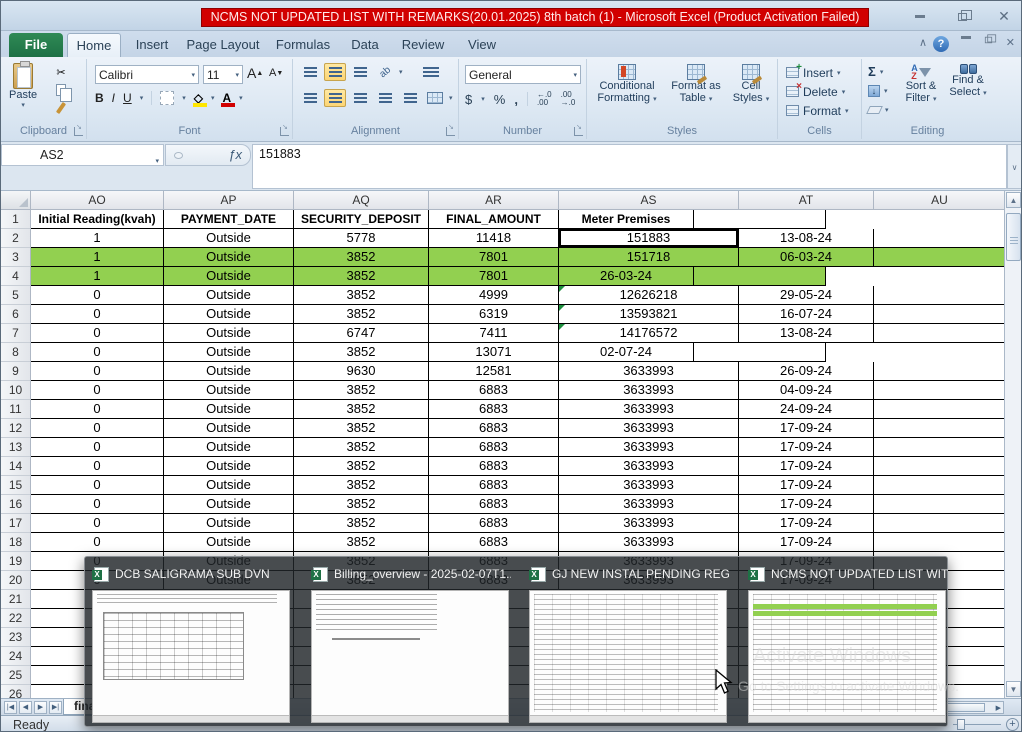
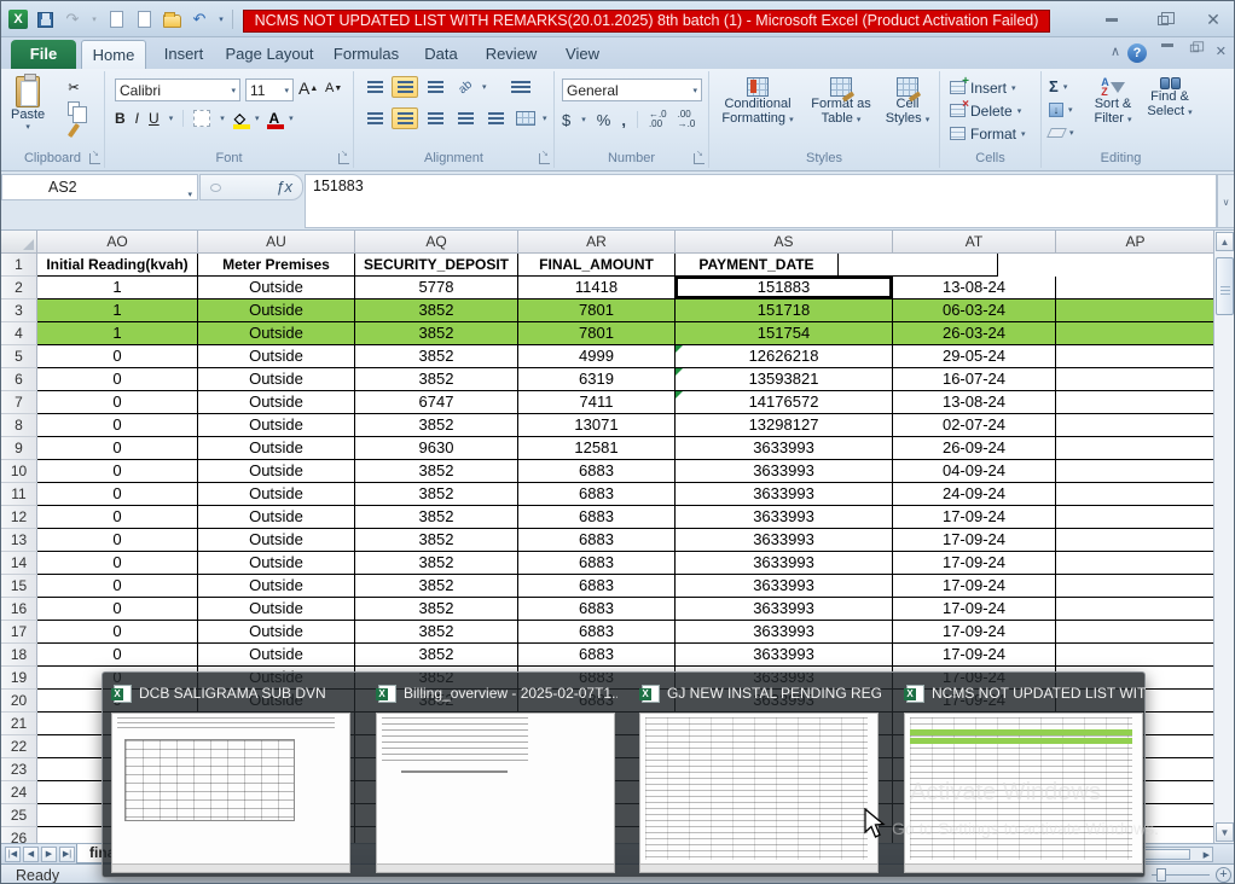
+ X
+ ↷
+ ↶
  NCMS NOT UPDATED LIST WITH REMARKS(20.01.2025) 8th batch (1) - Microsoft Excel (Product Activation Failed)
  ✕
  File
  Home
  Insert
  Page Layout
  Formulas
  Data
  Review
  View
  ∧
  ?
  ✕
  Paste
  ✂
  Clipboard
  Calibri
  11
  A
  A
  B
  I
  U
  ◇
  A
  Font
  Alignment
  General
  $
  %
  ,
  ←.0
  .00
  .00
  →.0
  Number
  Conditional Formatting
  Format as Table
  Cell Styles
  Styles
  Insert
  Delete
  Format
  Cells
  Σ
  ↓
  A
  Z
  Sort & Filter
  Find & Select
  Editing
  AS2
  ƒx
  151883
  ∨
  AO
- AP
+ AU
  AQ
  AR
  AS
  AT
- AU
+ AP
  1
  Initial Reading(kvah)
- PAYMENT_DATE
+ Meter Premises
  SECURITY_DEPOSIT
  FINAL_AMOUNT
- Meter Premises
+ PAYMENT_DATE
  2
  1
  Outside
  5778
  11418
  151883
  13-08-24
  3
  1
  Outside
  3852
  7801
  151718
  06-03-24
  4
  1
  Outside
  3852
  7801
+ 151754
  26-03-24
  5
  0
  Outside
  3852
  4999
  12626218
  29-05-24
  6
  0
  Outside
  3852
  6319
  13593821
  16-07-24
  7
  0
  Outside
  6747
  7411
  14176572
  13-08-24
  8
  0
  Outside
  3852
  13071
+ 13298127
  02-07-24
  9
  0
  Outside
  9630
  12581
  3633993
  26-09-24
  10
  0
  Outside
  3852
  6883
  3633993
  04-09-24
  11
  0
  Outside
  3852
  6883
  3633993
  24-09-24
  12
  0
  Outside
  3852
  6883
  3633993
  17-09-24
  13
  0
  Outside
  3852
  6883
  3633993
  17-09-24
  14
  0
  Outside
  3852
  6883
  3633993
  17-09-24
  15
  0
  Outside
  3852
  6883
  3633993
  17-09-24
  16
  0
  Outside
  3852
  6883
  3633993
  17-09-24
  17
  0
  Outside
  3852
  6883
  3633993
  17-09-24
  18
  0
  Outside
  3852
  6883
  3633993
  17-09-24
  19
  0
  Outside
  3852
  6883
  3633993
  17-09-24
  20
  Outside
  3852
  6883
  3633993
  17-09-24
  21
  22
  23
  24
  25
  26
  ▲
  ▼
  Ready
  +
  DCB SALIGRAMA SUB DVN
  Billing_overview - 2025-02-07T1.
  GJ NEW INSTAL PENDING REG
  NCMS NOT UPDATED LIST WIT
  Activate Windows
  Go to Settings to activate Windows.
